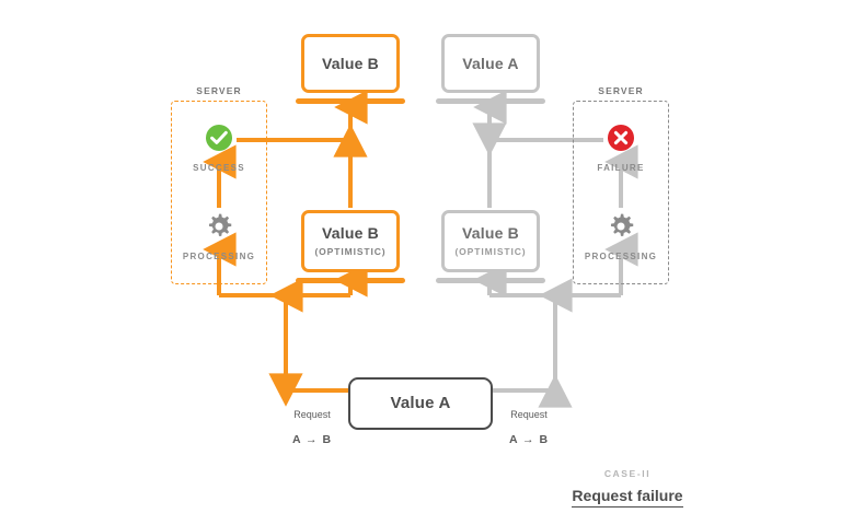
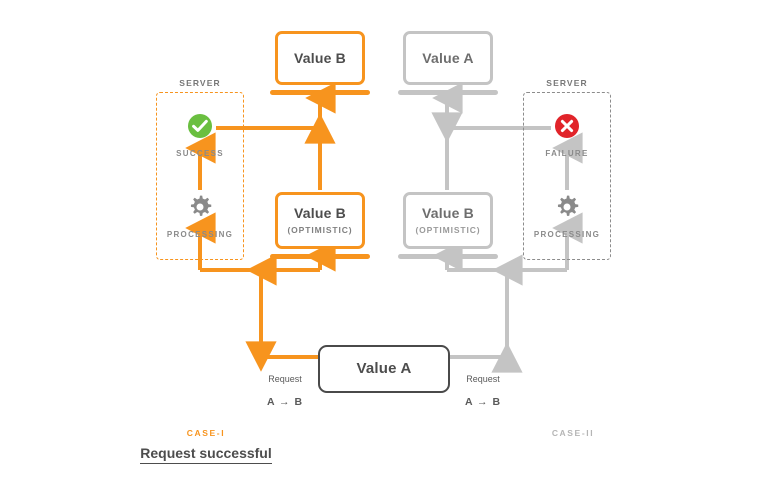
  SERVER
  SUCCESS
  PROCESSING
  Value B
  Value B
  (OPTIMISTIC)
  SERVER
  FAILURE
  PROCESSING
  Value A
  Value B
  (OPTIMISTIC)
  Value A
  Request
  A → B
  Request
  A → B
+ CASE-I
+ Request successful
  CASE-II
- Request failure
